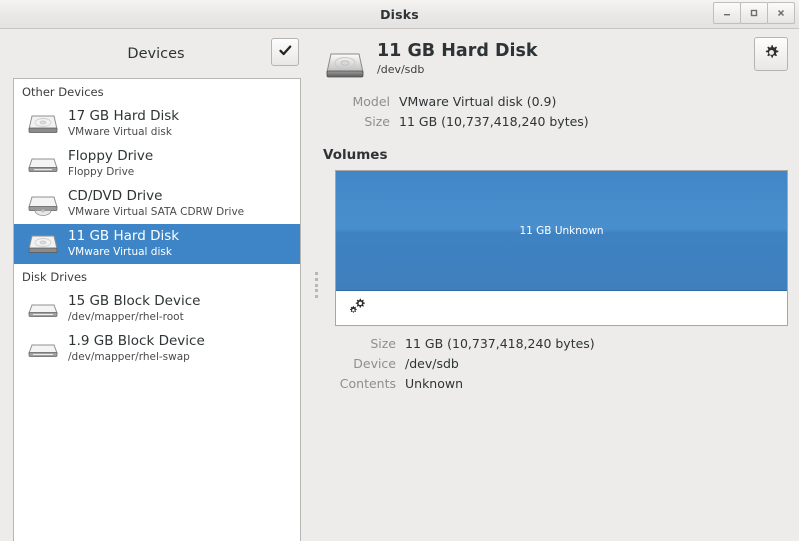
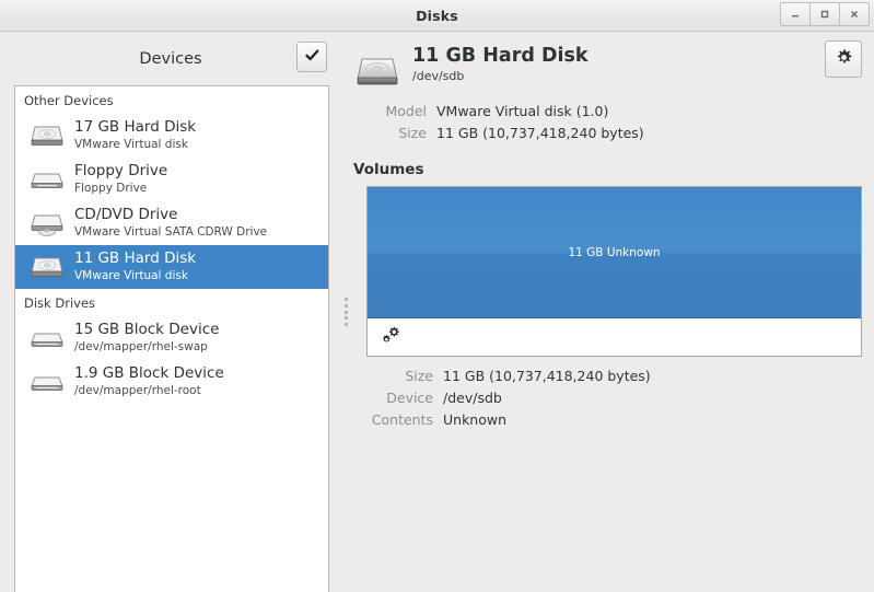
  Disks
  Devices
  Other Devices
  17 GB Hard Disk
  VMware Virtual disk
  Floppy Drive
  Floppy Drive
  CD/DVD Drive
  VMware Virtual SATA CDRW Drive
  11 GB Hard Disk
  VMware Virtual disk
  Disk Drives
  15 GB Block Device
- /dev/mapper/rhel-root
+ /dev/mapper/rhel-swap
  1.9 GB Block Device
- /dev/mapper/rhel-swap
+ /dev/mapper/rhel-root
  11 GB Hard Disk
  /dev/sdb
  Model
- VMware Virtual disk (0.9)
+ VMware Virtual disk (1.0)
  Size
  11 GB (10,737,418,240 bytes)
  Volumes
  11 GB Unknown
  Size
  11 GB (10,737,418,240 bytes)
  Device
  /dev/sdb
  Contents
  Unknown
